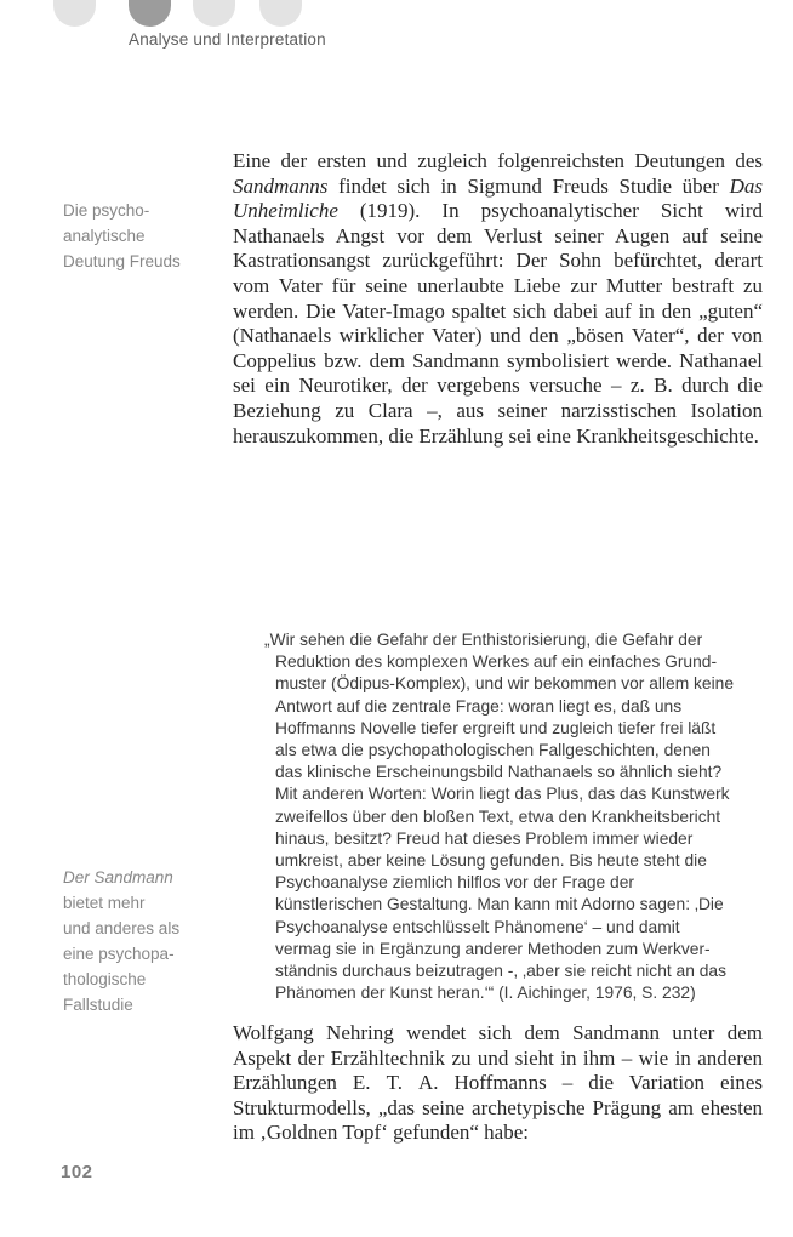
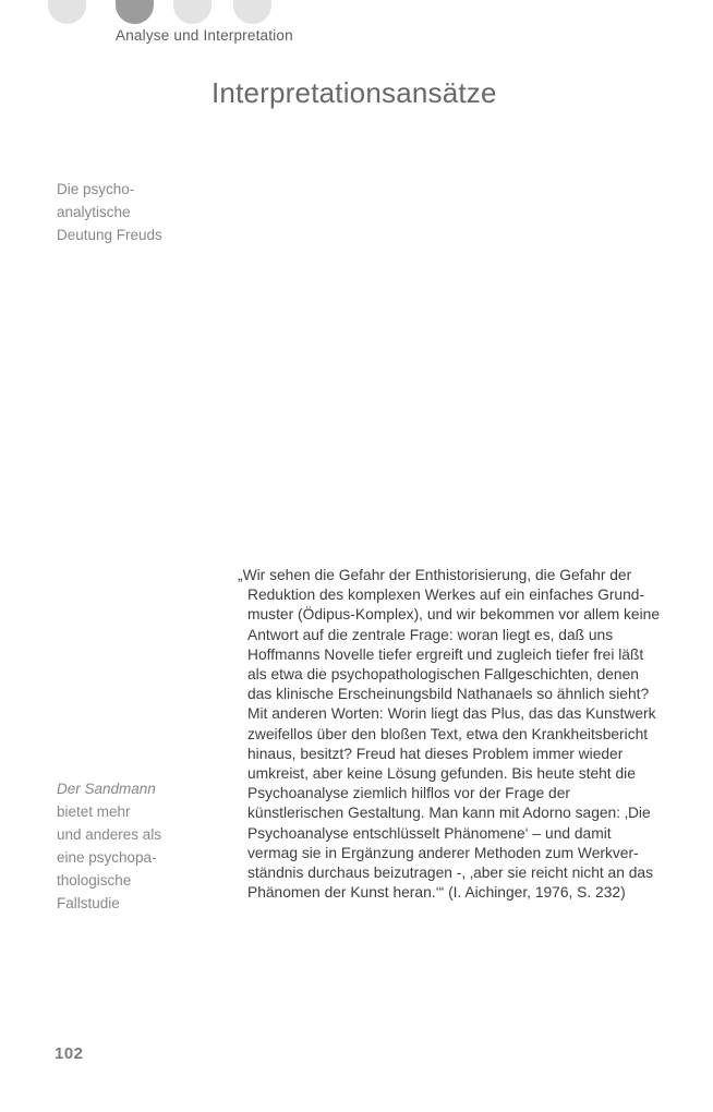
  Analyse und Interpretation
+ Interpretationsansätze
  Die psycho-
  analytische
  Deutung Freuds
  Der Sandmann
  bietet mehr
  und anderes als
  eine psychopa-
  thologische
  Fallstudie
- Eine der ersten und zugleich folgenreichsten Deutun­gen des Sandmanns findet sich in Sigmund Freuds Studie über Das Unheimliche (1919). In psychoanalytischer Sicht wird Nathanaels Angst vor dem Verlust seiner Augen auf seine Kastrationsangst zurückgeführt: Der Sohn be­fürchtet, derart vom Vater für seine unerlaubte Liebe zur Mutter bestraft zu werden. Die Vater-Imago spaltet sich dabei auf in den „guten“ (Nathanaels wirklicher Va­ter) und den „bösen Vater“, der von Coppelius bzw. dem Sandmann symbolisiert werde. Nathanael sei ein Neuro­tiker, der vergebens versuche – z. B. durch die Beziehung zu Clara –, aus seiner narzisstischen Isolation herauszu­kommen, die Erzählung sei eine Krankheitsgeschichte.
  „Wir sehen die Gefahr der Enthistorisierung, die Gefahr der Reduktion des komplexen Werkes auf ein einfaches Grund­muster (Ödipus-Komplex), und wir bekommen vor allem keine Antwort auf die zentrale Frage: woran liegt es, daß uns Hoffmanns Novelle tiefer ergreift und zugleich tiefer frei läßt als etwa die psychopathologischen Fallgeschichten, denen das klinische Erscheinungsbild Nathanaels so ähn­lich sieht? Mit anderen Worten: Worin liegt das Plus, das das Kunstwerk zweifellos über den bloßen Text, etwa den Krank­heitsbericht hinaus, besitzt? Freud hat dieses Problem immer wieder umkreist, aber keine Lösung gefunden. Bis heute steht die Psychoanalyse ziemlich hilflos vor der Frage der künstlerischen Gestaltung. Man kann mit Adorno sagen: ‚Die Psychoanalyse entschlüsselt Phänomene‘ – und damit vermag sie in Ergänzung anderer Methoden zum Werkver­ständnis durchaus beizutragen -, ‚aber sie reicht nicht an das Phänomen der Kunst heran.‘“ (I. Aichinger, 1976, S. 232)
- Wolfgang Nehring wendet sich dem Sandmann unter dem Aspekt der Erzähltechnik zu und sieht in ihm – wie in anderen Erzählungen E. T. A. Hoffmanns – die Va­riation eines Strukturmodells, „das seine archetypische Prägung am ehesten im ‚Goldnen Topf‘ gefunden“ habe:
  102
